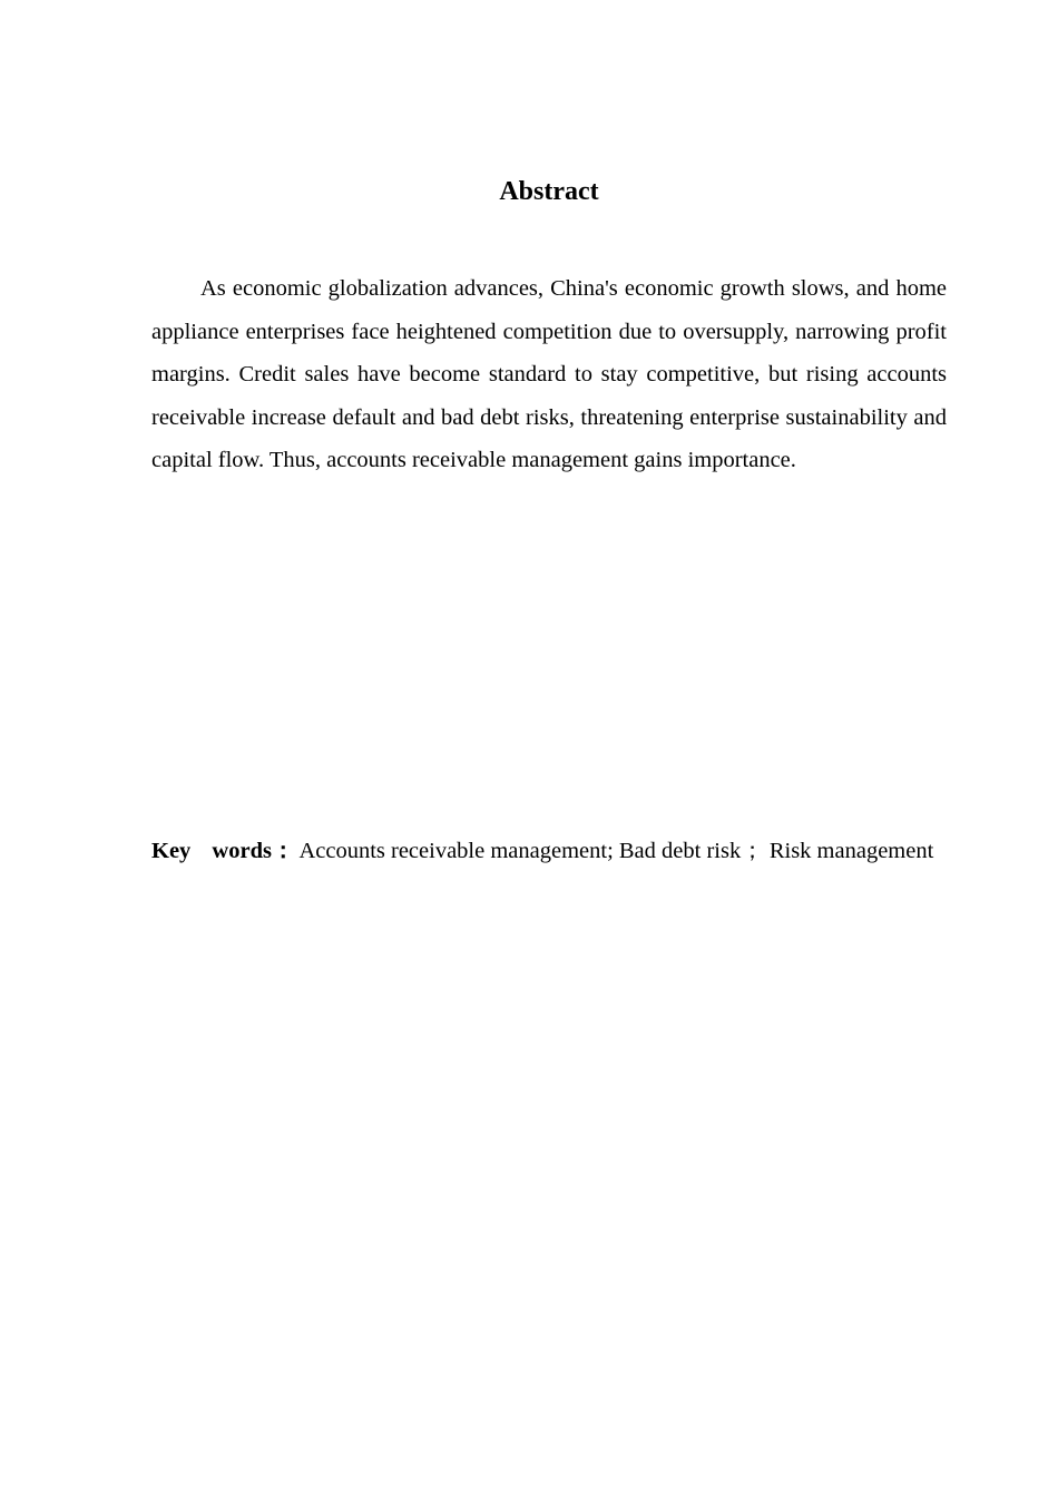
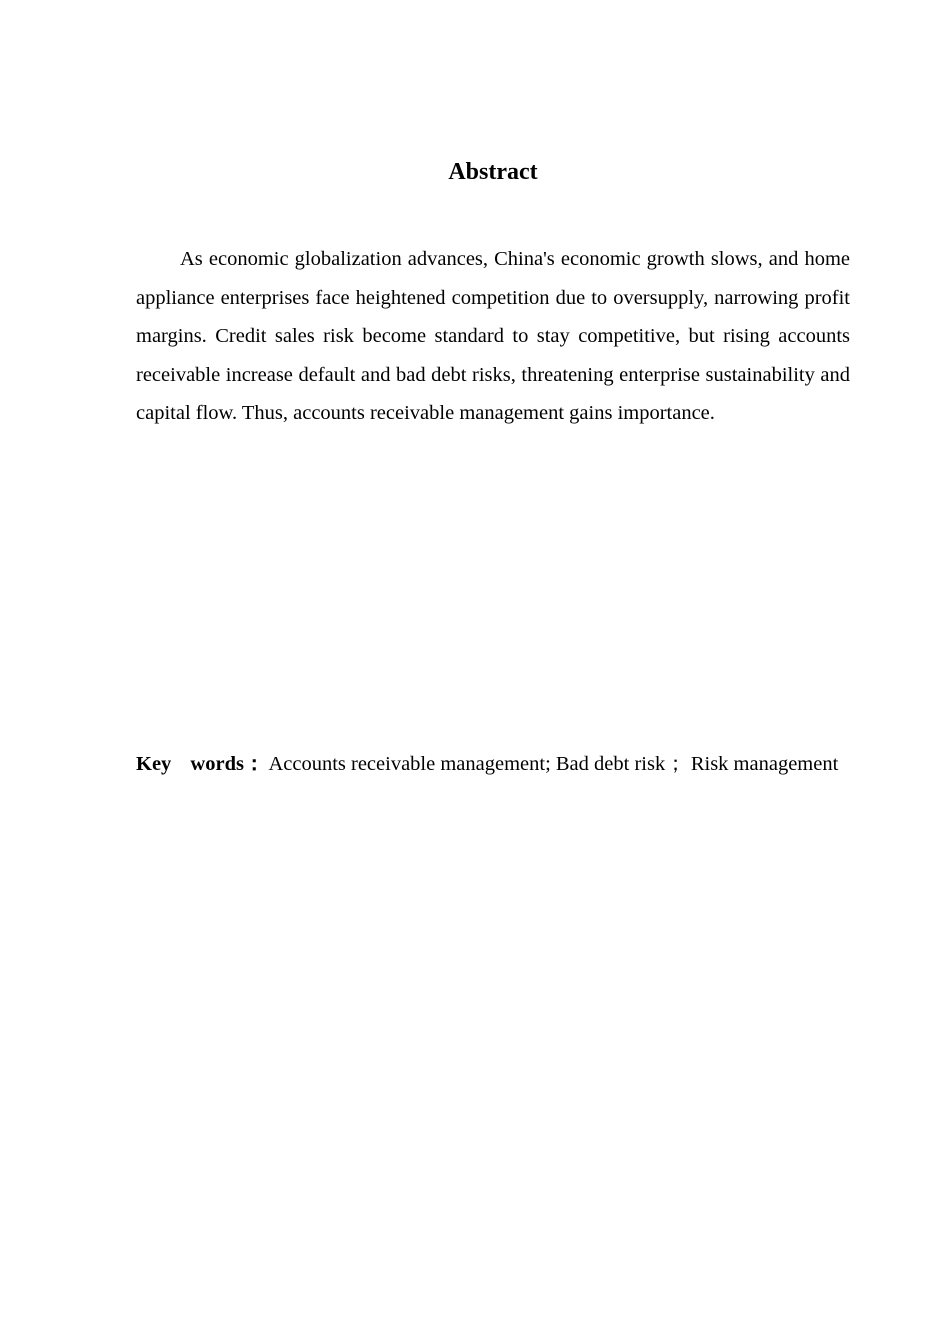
  Abstract
- As economic globalization advances, China's economic growth slows, and home appliance enterprises face heightened competition due to oversupply, narrowing profit margins. Credit sales have become standard to stay competitive, but rising accounts receivable increase default and bad debt risks, threatening enterprise sustainability and capital flow. Thus, accounts receivable management gains importance.
+ As economic globalization advances, China's economic growth slows, and home appliance enterprises face heightened competition due to oversupply, narrowing profit margins. Credit sales risk become standard to stay competitive, but rising accounts receivable increase default and bad debt risks, threatening enterprise sustainability and capital flow. Thus, accounts receivable management gains importance.
  Key words： Accounts receivable management; Bad debt risk； Risk management
